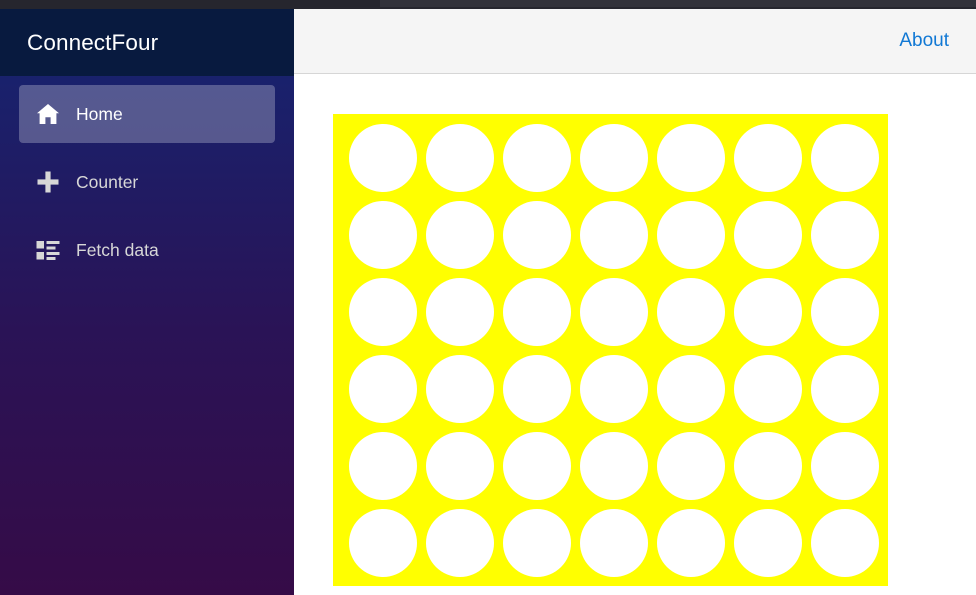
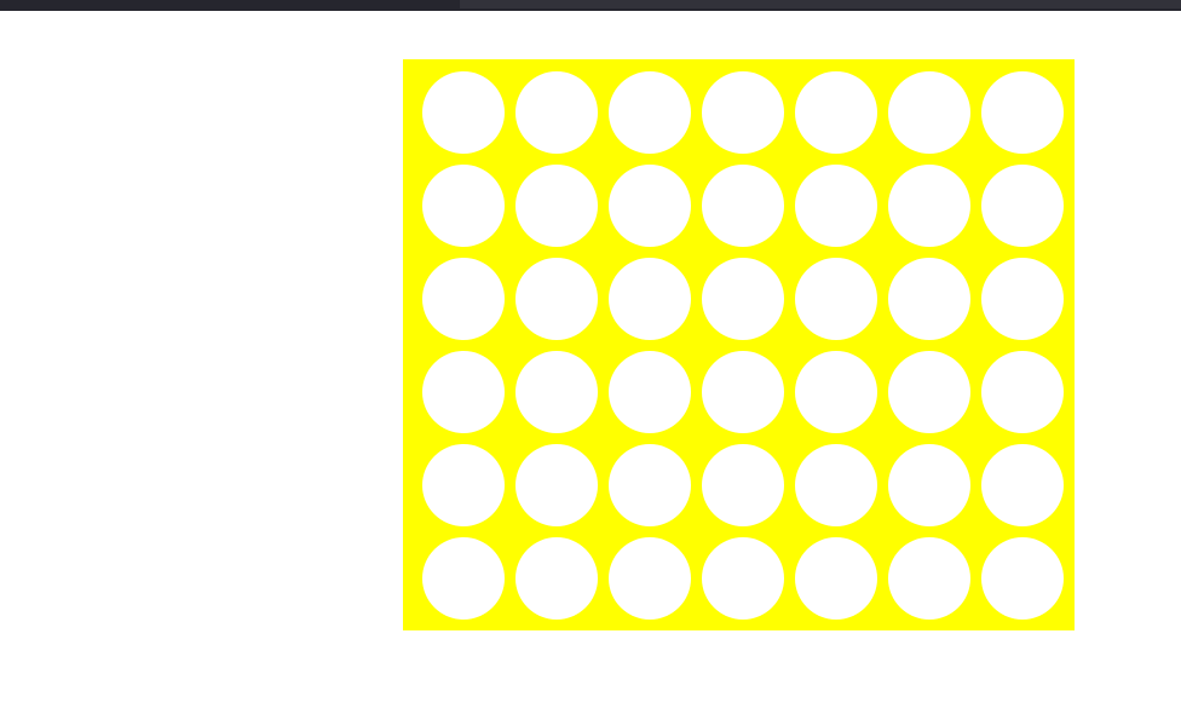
- ConnectFour
- Home
- Counter
- Fetch data
- About
